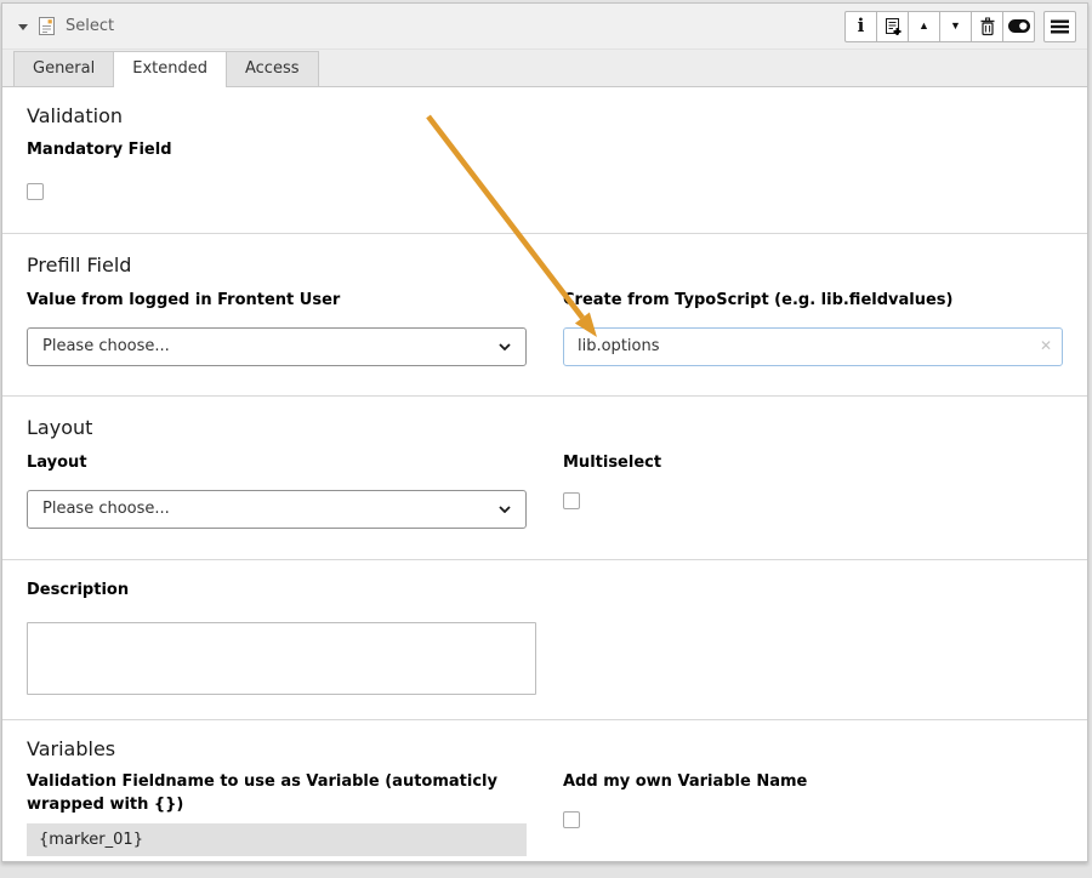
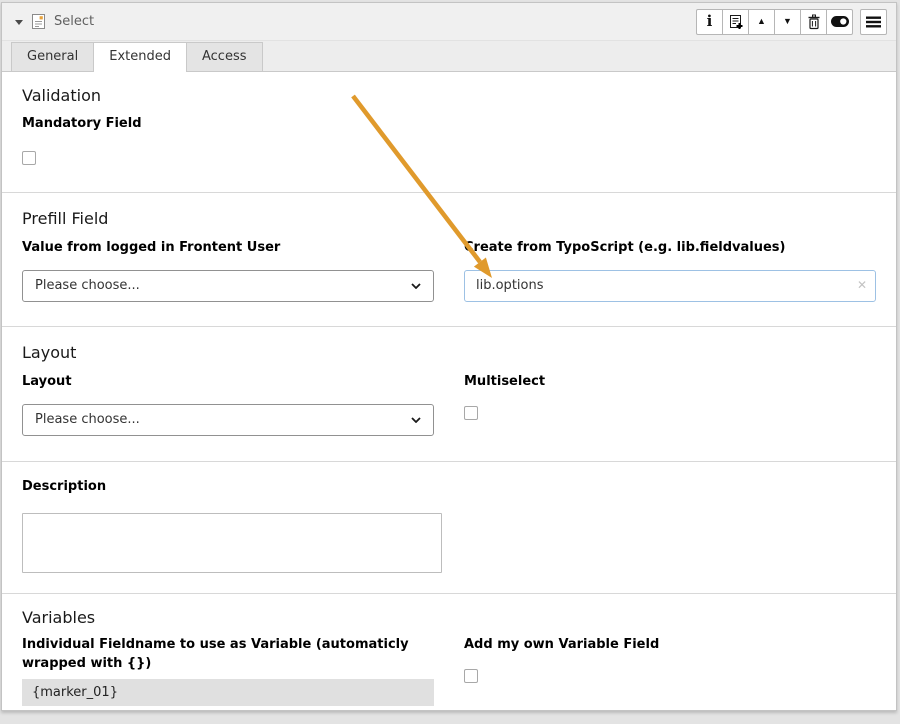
  Select
  i
  ▲
  ▼
  General
  Extended
  Access
  Validation
  Mandatory Field
  Prefill Field
  Value from logged in Frontent User
  Please choose...
  reate from TypoScript (e.g. lib.fieldvalues)
  lib.options
  ✕
  Layout
  Layout
  Please choose...
  Multiselect
  Description
  Variables
- Validation Fieldname to use as Variable (automaticly wrapped with {})
+ Individual Fieldname to use as Variable (automaticly wrapped with {})
  {marker_01}
- Add my own Variable Name
+ Add my own Variable Field
